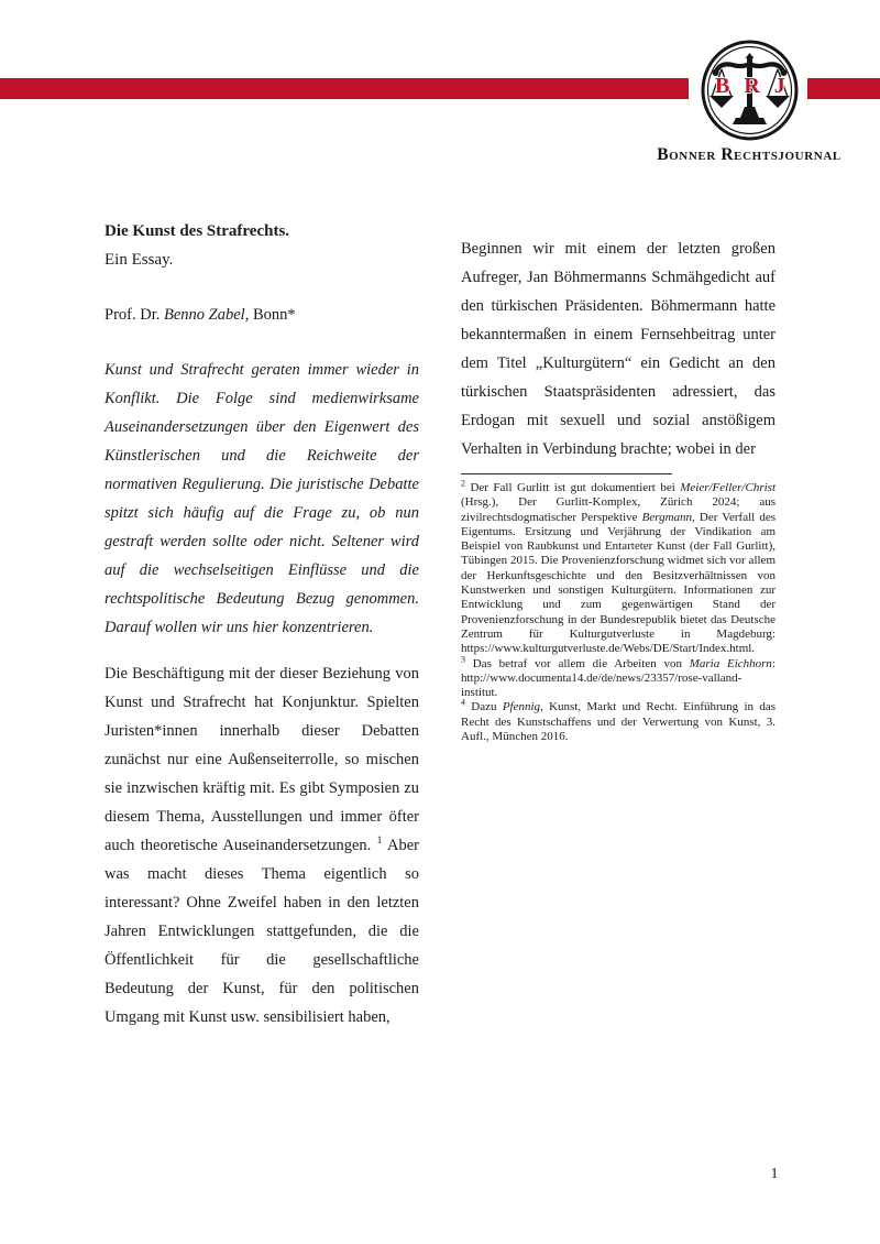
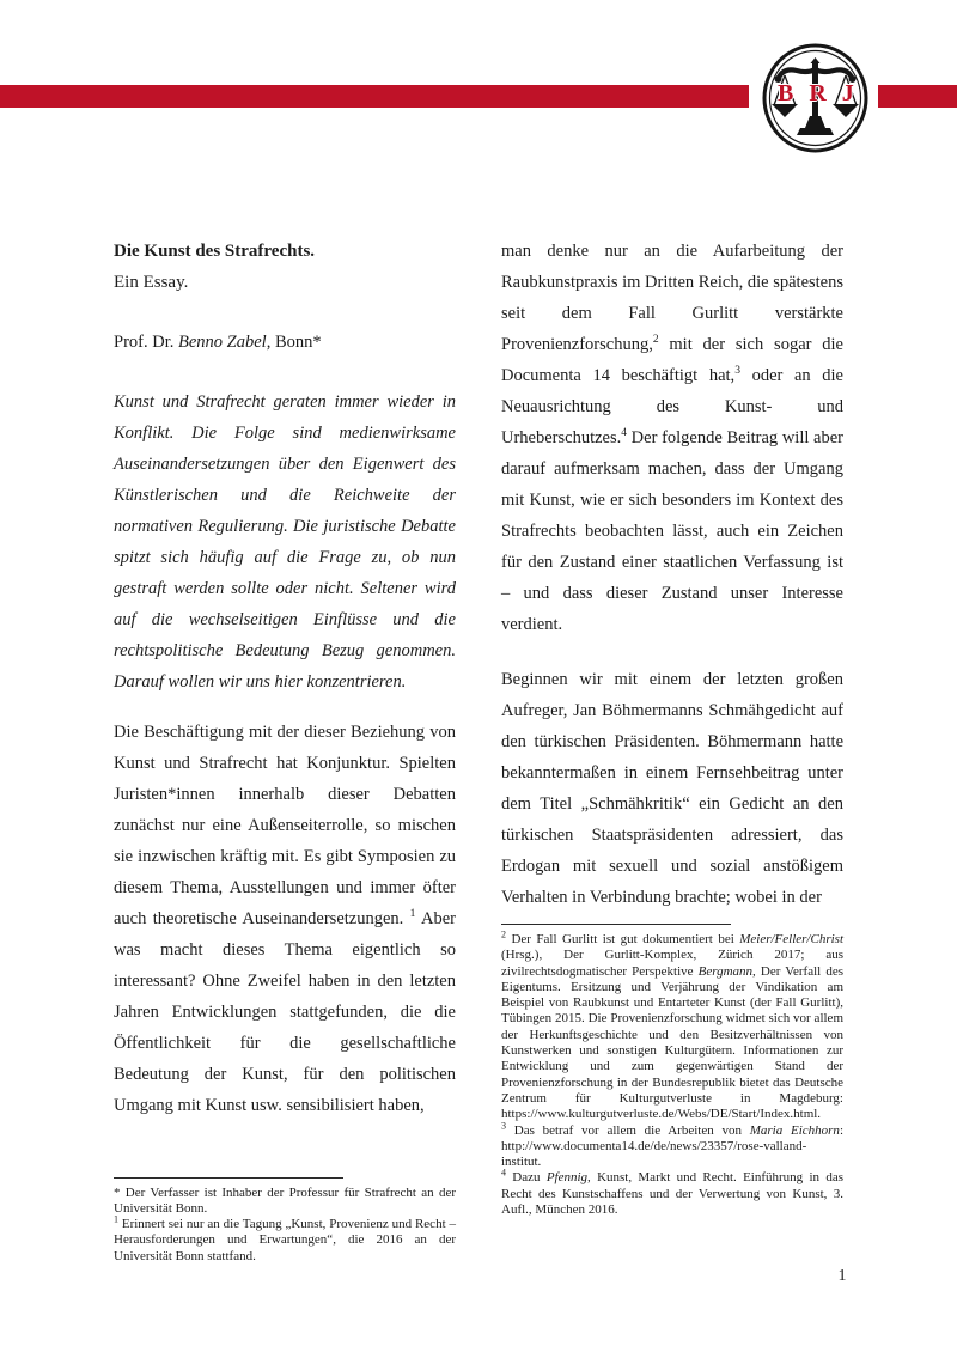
  BRJ
- Bonner Rechtsjournal
  Die Kunst des Strafrechts.
  Ein Essay.
  Prof. Dr. Benno Zabel, Bonn*
  Kunst und Strafrecht geraten immer wieder in Konflikt. Die Folge sind medienwirksame Auseinandersetzungen über den Eigenwert des Künstlerischen und die Reichweite der normativen Regulierung. Die juristische Debatte spitzt sich häufig auf die Frage zu, ob nun gestraft werden sollte oder nicht. Seltener wird auf die wechselseitigen Einflüsse und die rechtspolitische Bedeutung Bezug genommen. Darauf wollen wir uns hier konzentrieren.
  Die Beschäftigung mit der dieser Beziehung von Kunst und Strafrecht hat Konjunktur. Spielten Juristen*innen innerhalb dieser Debatten zunächst nur eine Außenseiterrolle, so mischen sie inzwischen kräftig mit. Es gibt Symposien zu diesem Thema, Ausstellungen und immer öfter auch theoretische Auseinandersetzungen. 1 Aber was macht dieses Thema eigentlich so interessant? Ohne Zweifel haben in den letzten Jahren Entwicklungen stattgefunden, die die Öffentlichkeit für die gesellschaftliche Bedeutung der Kunst, für den politischen Umgang mit Kunst usw. sensibilisiert haben,
+ * Der Verfasser ist Inhaber der Professur für Strafrecht an der Universität Bonn.
+ 1 Erinnert sei nur an die Tagung „Kunst, Provenienz und Recht – Herausforderungen und Erwartungen“, die 2016 an der Universität Bonn stattfand.
+ man denke nur an die Aufarbeitung der Raubkunstpraxis im Dritten Reich, die spätestens seit dem Fall Gurlitt verstärkte Provenienzforschung,2 mit der sich sogar die Documenta 14 beschäftigt hat,3 oder an die Neuausrichtung des Kunst- und Urheberschutzes.4 Der folgende Beitrag will aber darauf aufmerksam machen, dass der Umgang mit Kunst, wie er sich besonders im Kontext des Strafrechts beobachten lässt, auch ein Zeichen für den Zustand einer staatlichen Verfassung ist – und dass dieser Zustand unser Interesse verdient.
- Beginnen wir mit einem der letzten großen Aufreger, Jan Böhmermanns Schmähgedicht auf den türkischen Präsidenten. Böhmermann hatte bekanntermaßen in einem Fernsehbeitrag unter dem Titel „Kulturgütern“ ein Gedicht an den türkischen Staatspräsidenten adressiert, das Erdogan mit sexuell und sozial anstößigem Verhalten in Verbindung brachte; wobei in der
+ Beginnen wir mit einem der letzten großen Aufreger, Jan Böhmermanns Schmähgedicht auf den türkischen Präsidenten. Böhmermann hatte bekanntermaßen in einem Fernsehbeitrag unter dem Titel „Schmähkritik“ ein Gedicht an den türkischen Staatspräsidenten adressiert, das Erdogan mit sexuell und sozial anstößigem Verhalten in Verbindung brachte; wobei in der
- 2 Der Fall Gurlitt ist gut dokumentiert bei Meier/Feller/Christ (Hrsg.), Der Gurlitt-Komplex, Zürich 2024; aus zivilrechtsdogmatischer Perspektive Bergmann, Der Verfall des Eigentums. Ersitzung und Verjährung der Vindikation am Beispiel von Raubkunst und Entarteter Kunst (der Fall Gurlitt), Tübingen 2015. Die Provenienzforschung widmet sich vor allem der Herkunftsgeschichte und den Besitzverhältnissen von Kunstwerken und sonstigen Kulturgütern. Informationen zur Entwicklung und zum gegenwärtigen Stand der Provenienzforschung in der Bundesrepublik bietet das Deutsche Zentrum für Kulturgutverluste in Magdeburg: https://www.kulturgutverluste.de/Webs/DE/Start/Index.html.
+ 2 Der Fall Gurlitt ist gut dokumentiert bei Meier/Feller/Christ (Hrsg.), Der Gurlitt-Komplex, Zürich 2017; aus zivilrechtsdogmatischer Perspektive Bergmann, Der Verfall des Eigentums. Ersitzung und Verjährung der Vindikation am Beispiel von Raubkunst und Entarteter Kunst (der Fall Gurlitt), Tübingen 2015. Die Provenienzforschung widmet sich vor allem der Herkunftsgeschichte und den Besitzverhältnissen von Kunstwerken und sonstigen Kulturgütern. Informationen zur Entwicklung und zum gegenwärtigen Stand der Provenienzforschung in der Bundesrepublik bietet das Deutsche Zentrum für Kulturgutverluste in Magdeburg: https://www.kulturgutverluste.de/Webs/DE/Start/Index.html.
  3 Das betraf vor allem die Arbeiten von Maria Eichhorn: http://www.documenta14.de/de/news/23357/rose-valland-institut.
  4 Dazu Pfennig, Kunst, Markt und Recht. Einführung in das Recht des Kunstschaffens und der Verwertung von Kunst, 3. Aufl., München 2016.
  1
